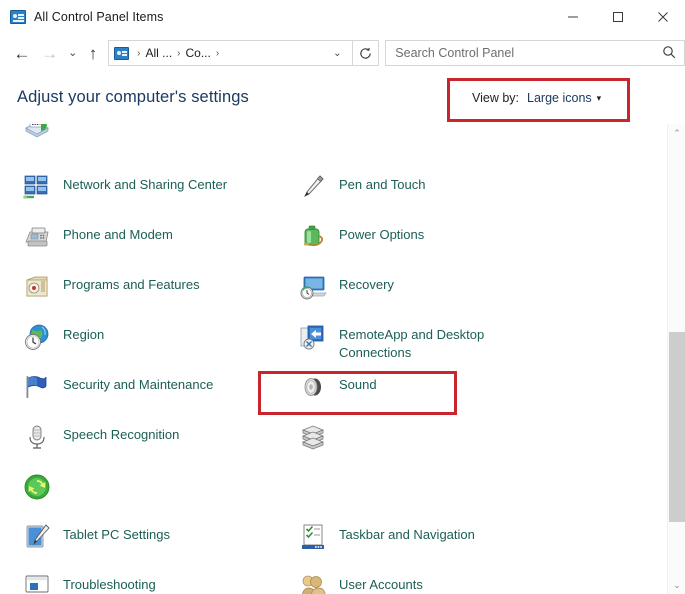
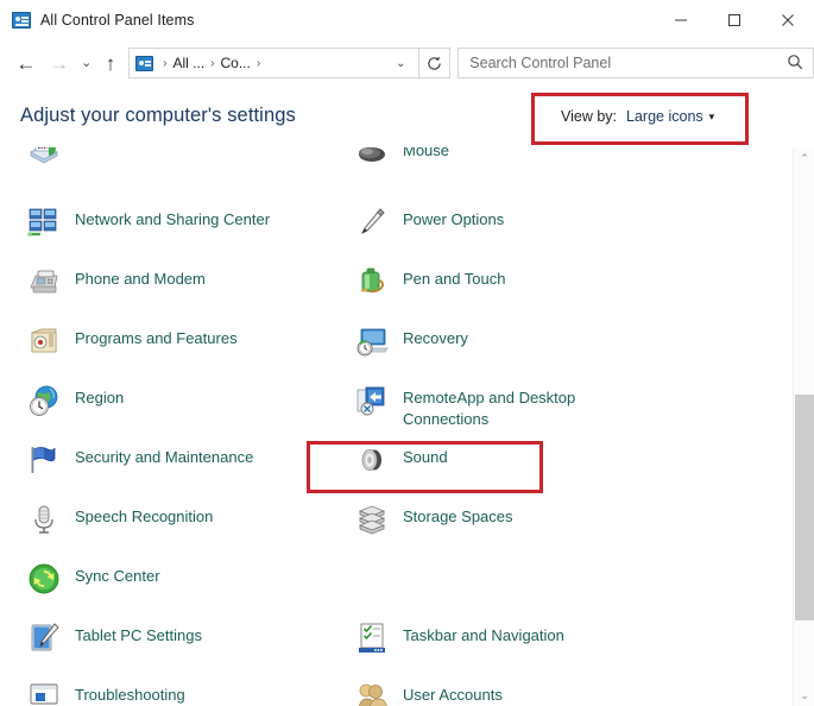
  All Control Panel Items
  ←
  →
  ⌄
  ↑
  ›
  All ...
  ›
  Co...
  ›
  ⌄
  Search Control Panel
  Adjust your computer's settings
  View by:
  Large icons
  ▾
+ Mouse
  Network and Sharing Center
- Pen and Touch
+ Power Options
  Phone and Modem
- Power Options
+ Pen and Touch
  Programs and Features
  Recovery
  Region
  RemoteApp and Desktop Connections
  Security and Maintenance
  Sound
  Speech Recognition
+ Storage Spaces
+ Sync Center
  Tablet PC Settings
  Taskbar and Navigation
  Troubleshooting
  User Accounts
  ⌃
  ⌄
